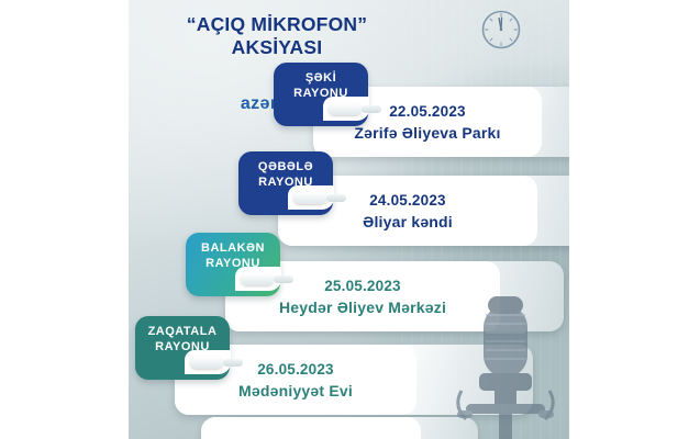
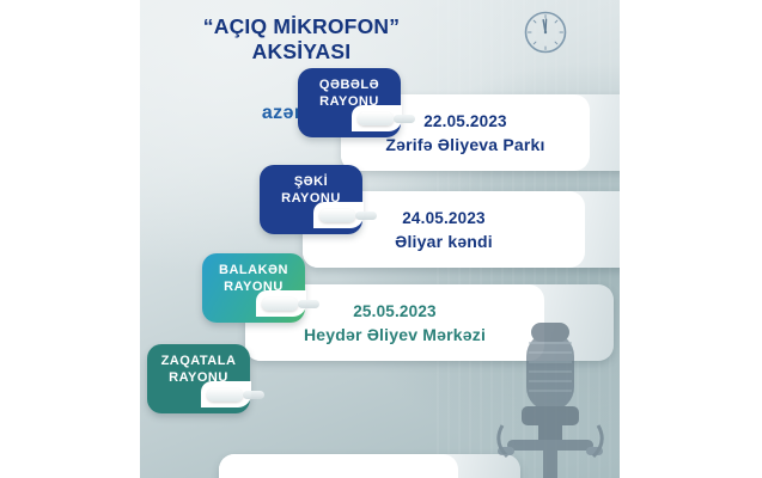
  “AÇIQ MİKROFON”
  AKSİYASI
  22.05.2023
  Zərifə Əliyeva Parkı
- ŞƏKİ
+ QƏBƏLƏ
  RAYONU
  24.05.2023
  Əliyar kəndi
- QƏBƏLƏ
+ ŞƏKİ
  RAYONU
  25.05.2023
  Heydər Əliyev Mərkəzi
  BALAKƏN
  RAYONU
- 26.05.2023
- Mədəniyyət Evi
  ZAQATALA
  RAYONU
